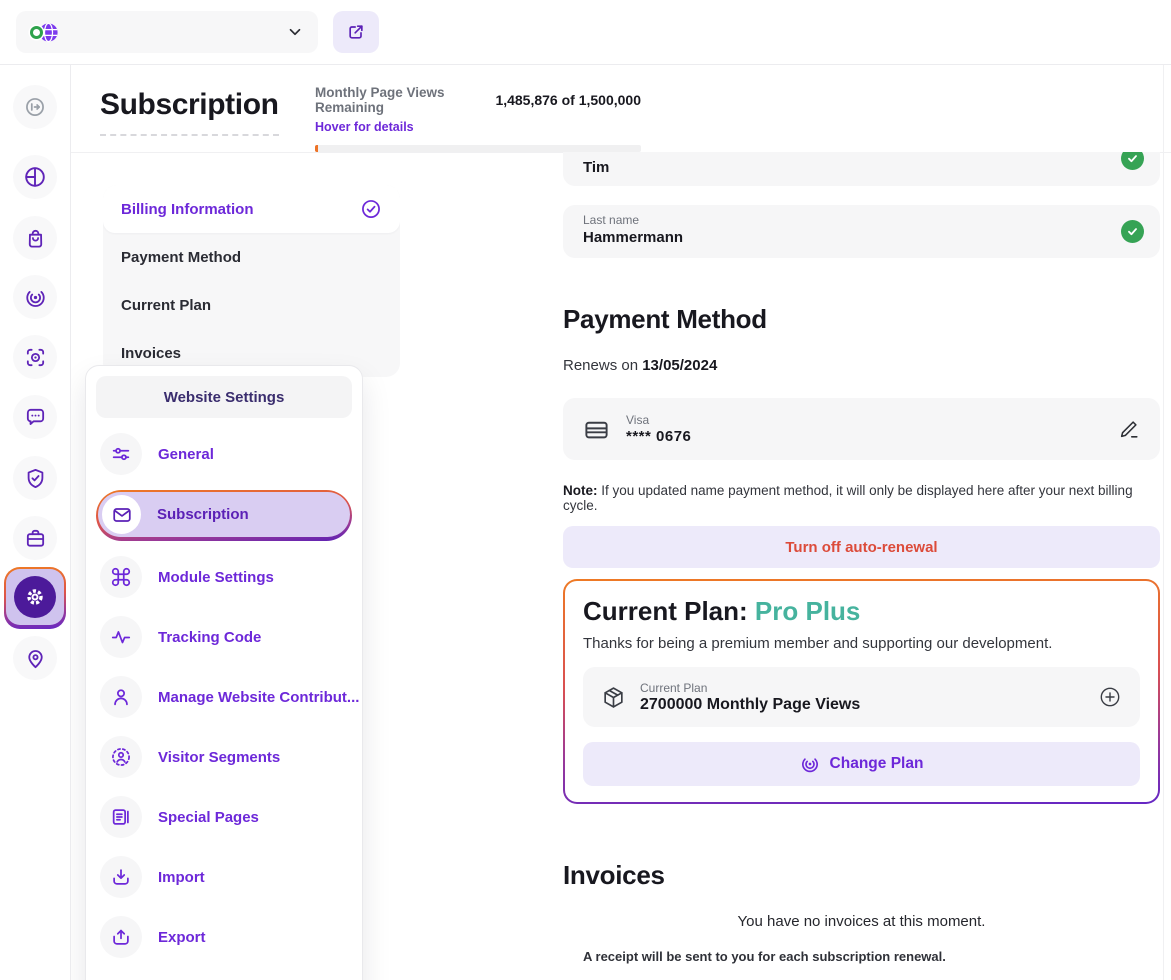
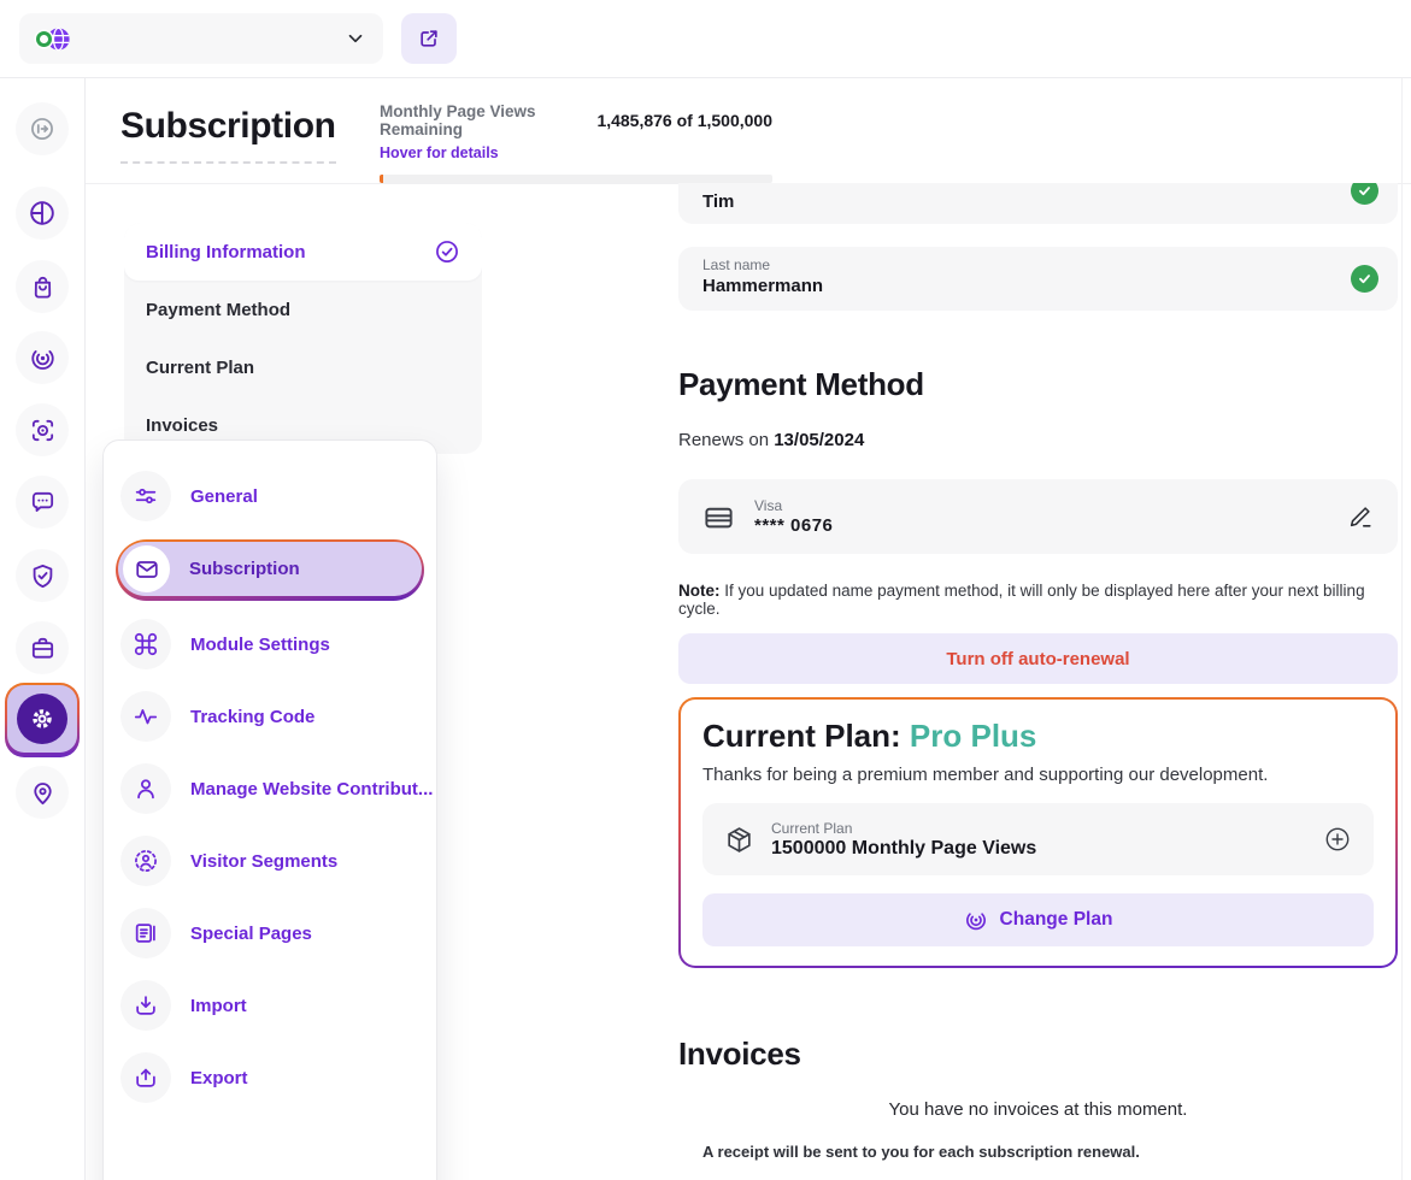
  Subscription
  Monthly Page Views Remaining
  Hover for details
  1,485,876 of 1,500,000
  Billing Information
  Payment Method
  Current Plan
  Invoices
  Tim
  Last name
  Hammermann
  Payment Method
  Renews on 13/05/2024
  Visa
  **** 0676
  Note: If you updated name payment method, it will only be displayed here after your next billing cycle.
  Turn off auto-renewal
  Current Plan: Pro Plus
  Thanks for being a premium member and supporting our development.
  Current Plan
- 2700000 Monthly Page Views
+ 1500000 Monthly Page Views
  Change Plan
  Invoices
  You have no invoices at this moment.
  A receipt will be sent to you for each subscription renewal.
- Website Settings
  General
  Subscription
  Module Settings
  Tracking Code
  Manage Website Contribut...
  Visitor Segments
  Special Pages
  Import
  Export
